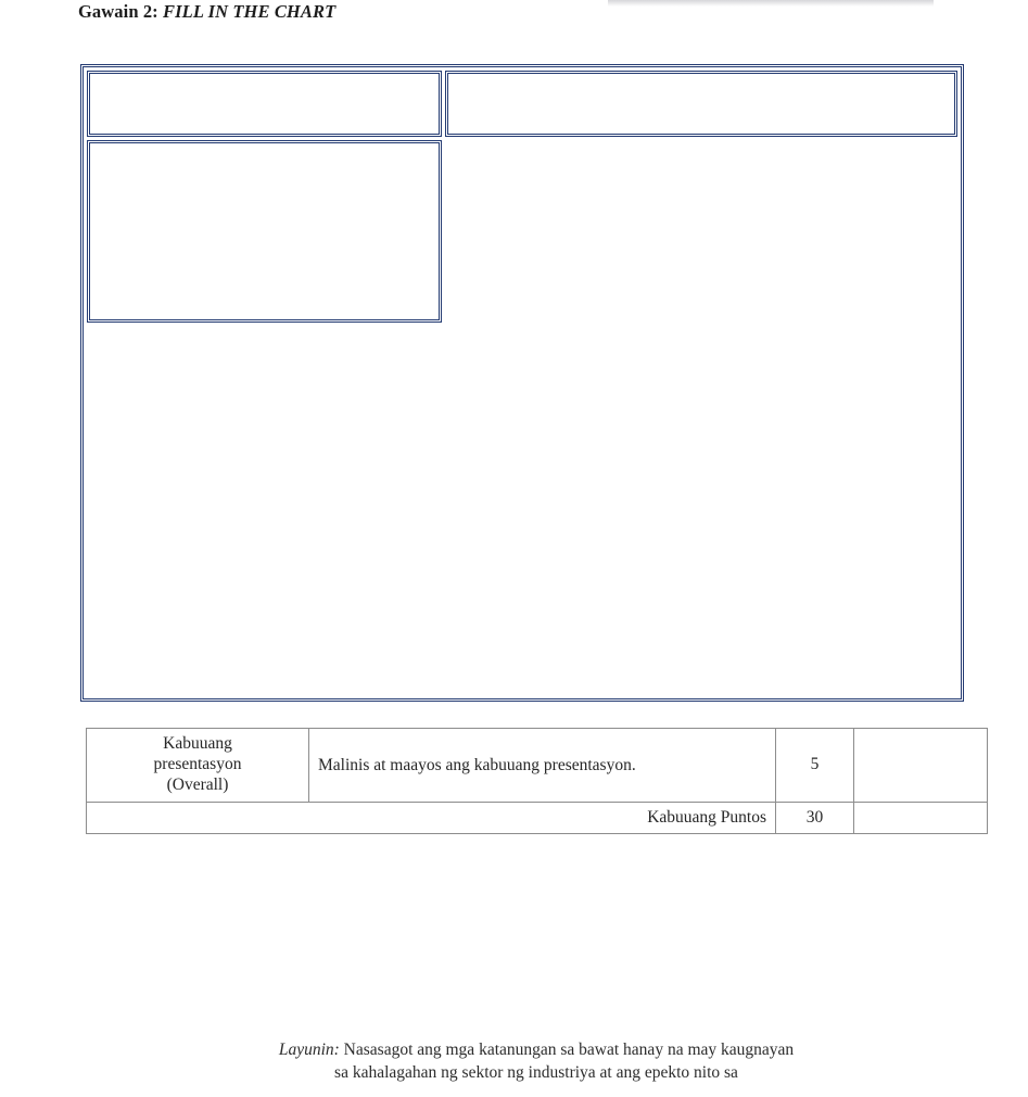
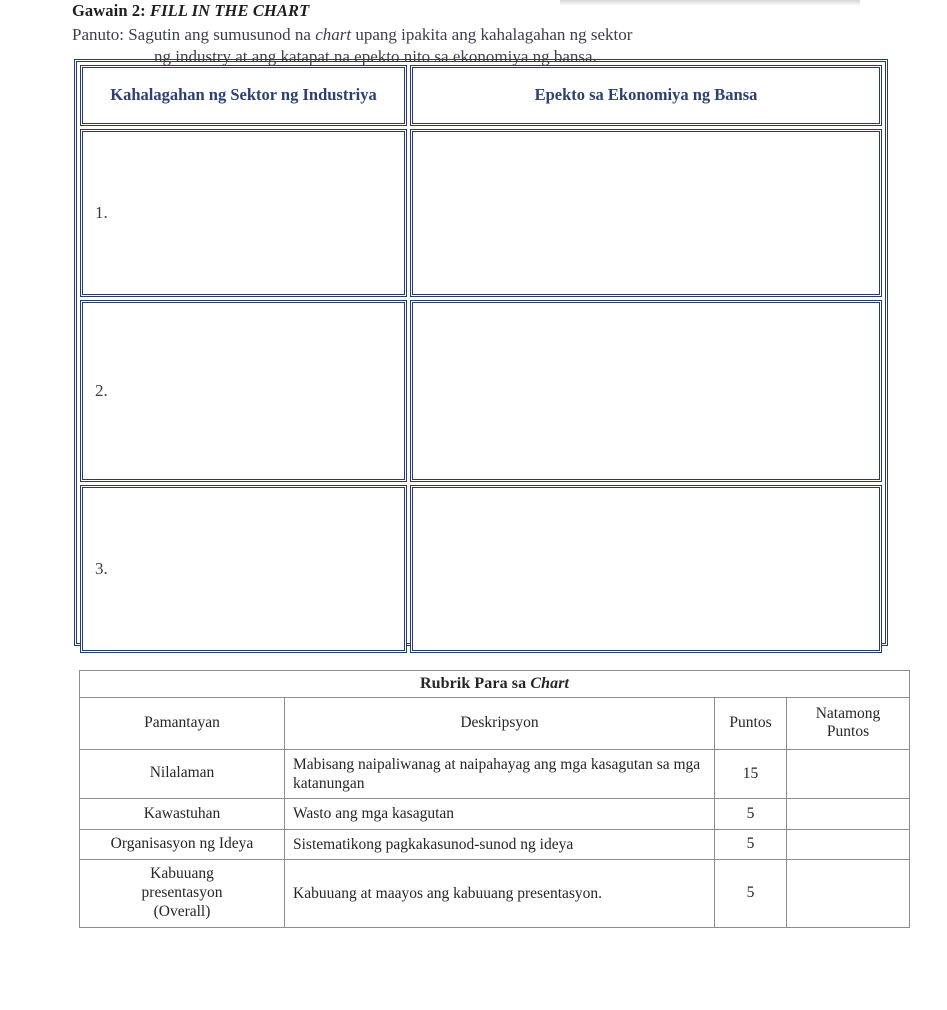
  Gawain 2: FILL IN THE CHART
+ Panuto: Sagutin ang sumusunod na chart upang ipakita ang kahalagahan ng sektor
+ ng industry at ang katapat na epekto nito sa ekonomiya ng bansa.
+ Kahalagahan ng Sektor ng Industriya
+ Epekto sa Ekonomiya ng Bansa
+ 1.
+ 2.
+ 3.
+ Rubrik Para sa Chart
+ Pamantayan	Deskripsyon	Puntos	Natamong Puntos
+ Nilalaman	Mabisang naipaliwanag at naipahayag ang mga kasagutan sa mga katanungan	15
+ Kawastuhan	Wasto ang mga kasagutan	5
+ Organisasyon ng Ideya	Sistematikong pagkakasunod-sunod ng ideya	5
- Kabuuang presentasyon (Overall)	Malinis at maayos ang kabuuang presentasyon.	5
+ Kabuuang presentasyon (Overall)	Kabuuang at maayos ang kabuuang presentasyon.	5
- Kabuuang Puntos	30
- Layunin: Nasasagot ang mga katanungan sa bawat hanay na may kaugnayan
- sa kahalagahan ng sektor ng industriya at ang epekto nito sa
